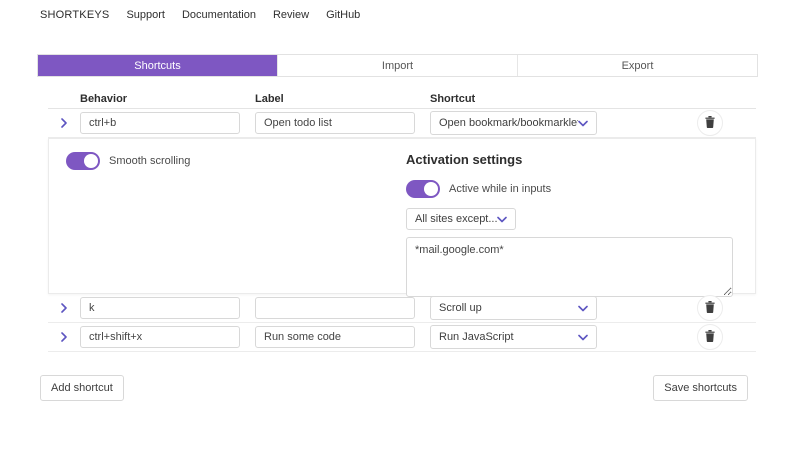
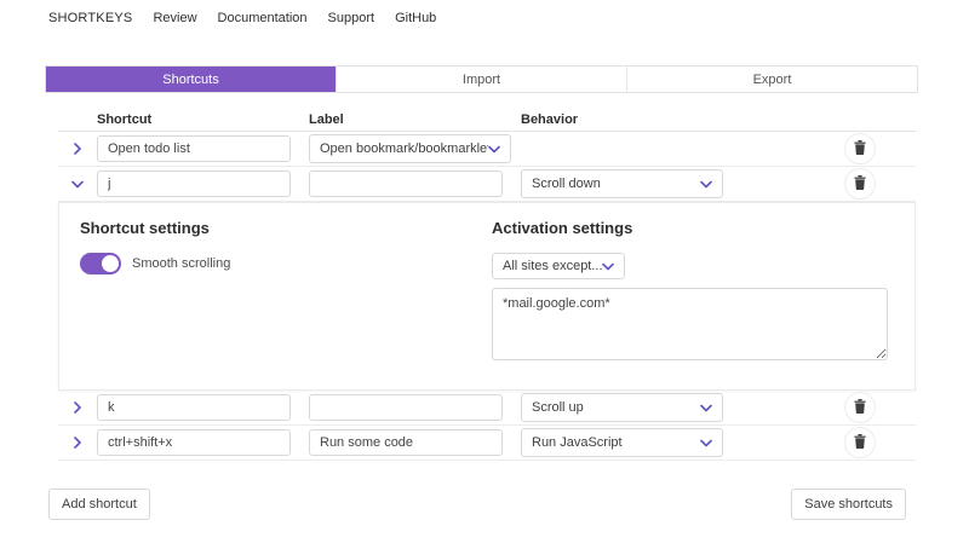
  SHORTKEYS
- Support
+ Review
  Documentation
- Review
+ Support
  GitHub
  Shortcuts
  Import
  Export
- Behavior
+ Shortcut
  Label
- Shortcut
+ Behavior
- ctrl+b
  Open todo list
  Open bookmark/bookmarkle
+ j
+ Scroll down
+ Shortcut settings
  Smooth scrolling
  Activation settings
- Active while in inputs
  All sites except...
  *mail.google.com*
  k
  Scroll up
  ctrl+shift+x
  Run some code
  Run JavaScript
  Add shortcut
  Save shortcuts
